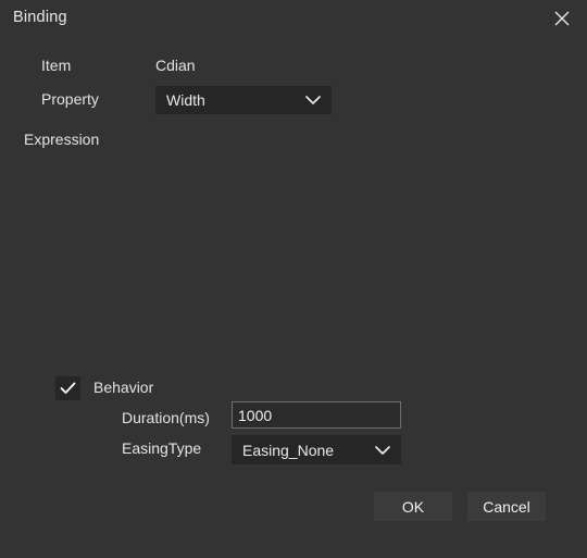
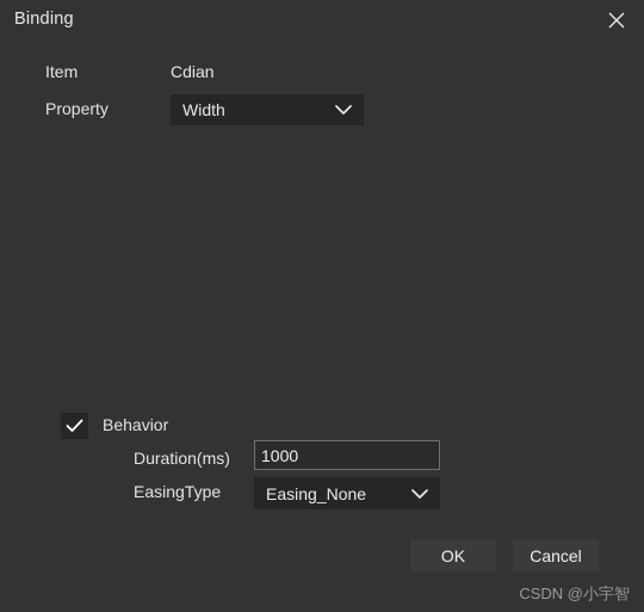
  Binding
  Item
  Cdian
  Property
  Width
- Expression
  Behavior
  Duration(ms)
  1000
  EasingType
  Easing_None
  OK
  Cancel
+ CSDN @小宇智
